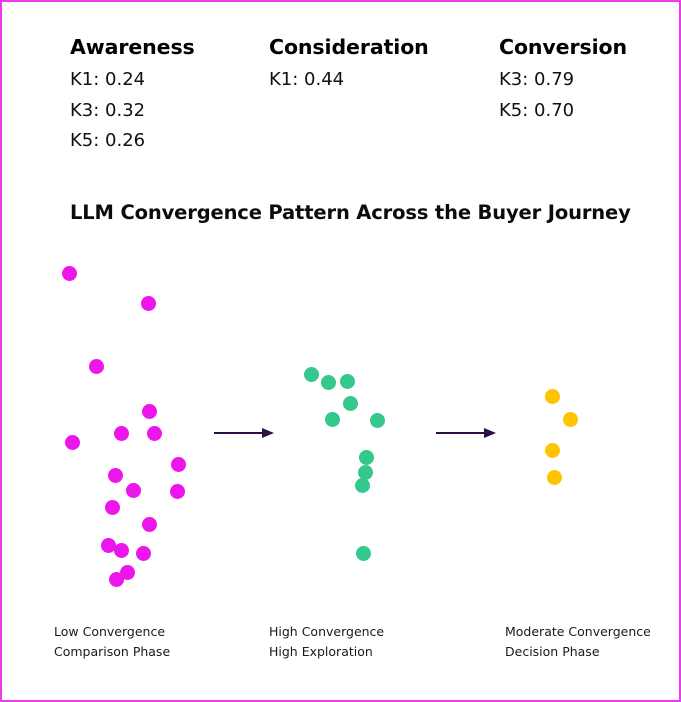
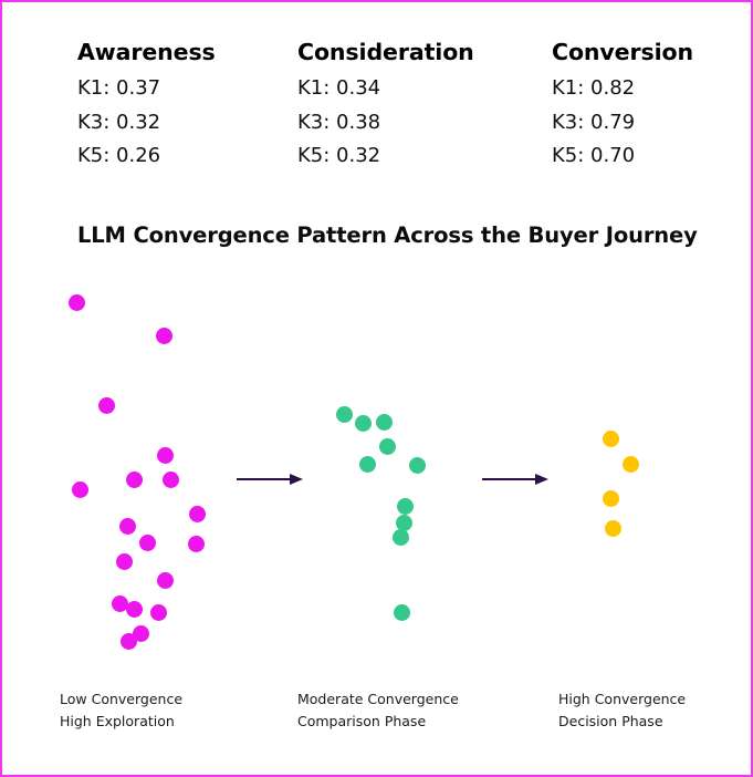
  Awareness
- K1: 0.24
+ K1: 0.37
  K3: 0.32
  K5: 0.26
  Consideration
- K1: 0.44
+ K1: 0.34
+ K3: 0.38
+ K5: 0.32
  Conversion
+ K1: 0.82
  K3: 0.79
  K5: 0.70
  LLM Convergence Pattern Across the Buyer Journey
  Low Convergence
- Comparison Phase
+ High Exploration
- High Convergence
+ Moderate Convergence
- High Exploration
+ Comparison Phase
- Moderate Convergence
+ High Convergence
  Decision Phase
